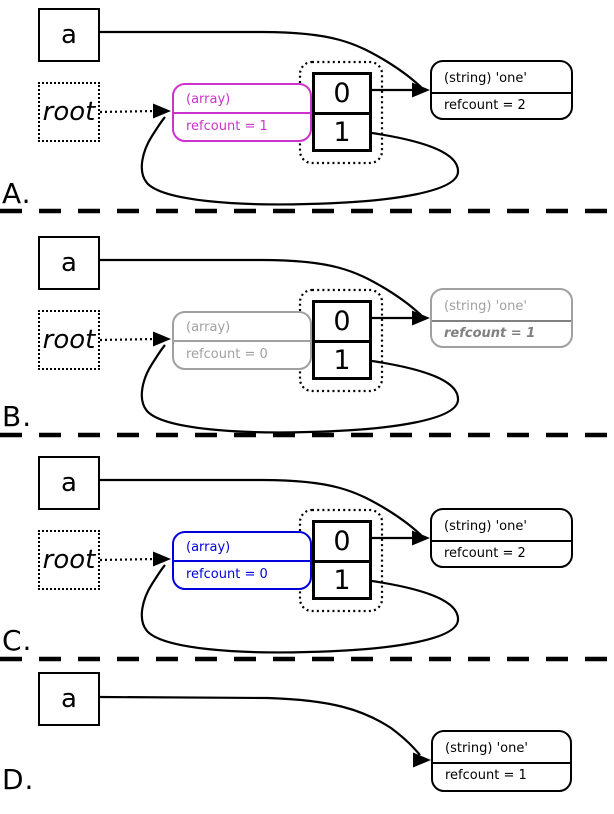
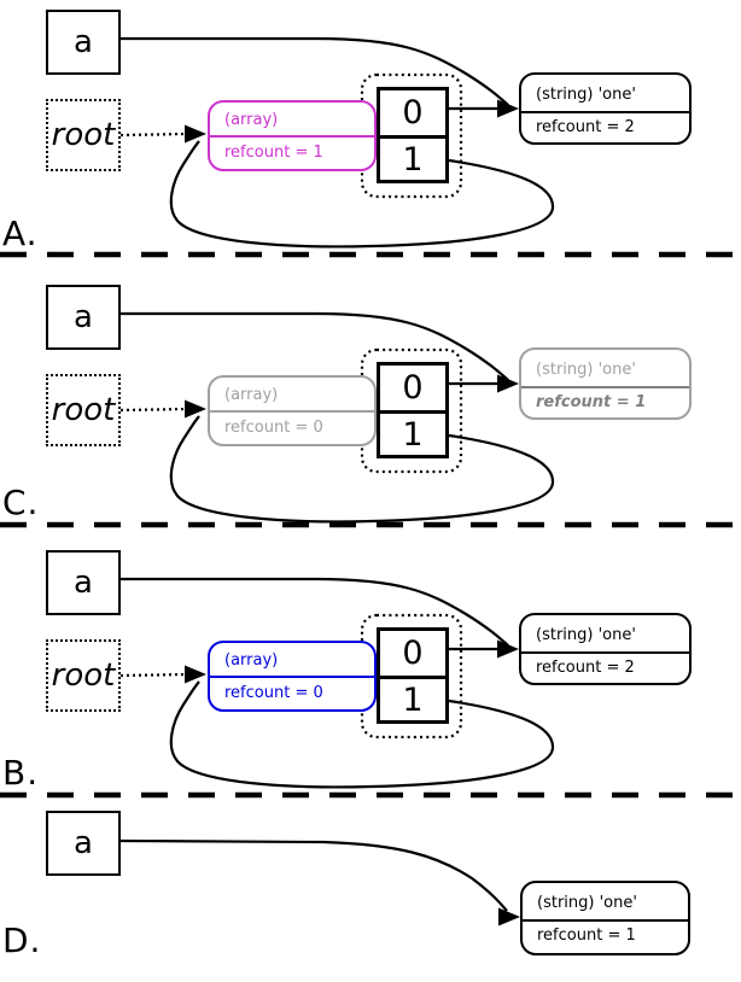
  a
  root
  (array)
  refcount = 1
  0
  1
  (string) 'one'
  refcount = 2
  A.
  a
  root
  (array)
  refcount = 0
  0
  1
  (string) 'one'
  refcount = 1
- B.
+ C.
  a
  root
  (array)
  refcount = 0
  0
  1
  (string) 'one'
  refcount = 2
- C.
+ B.
  a
  (string) 'one'
  refcount = 1
  D.
